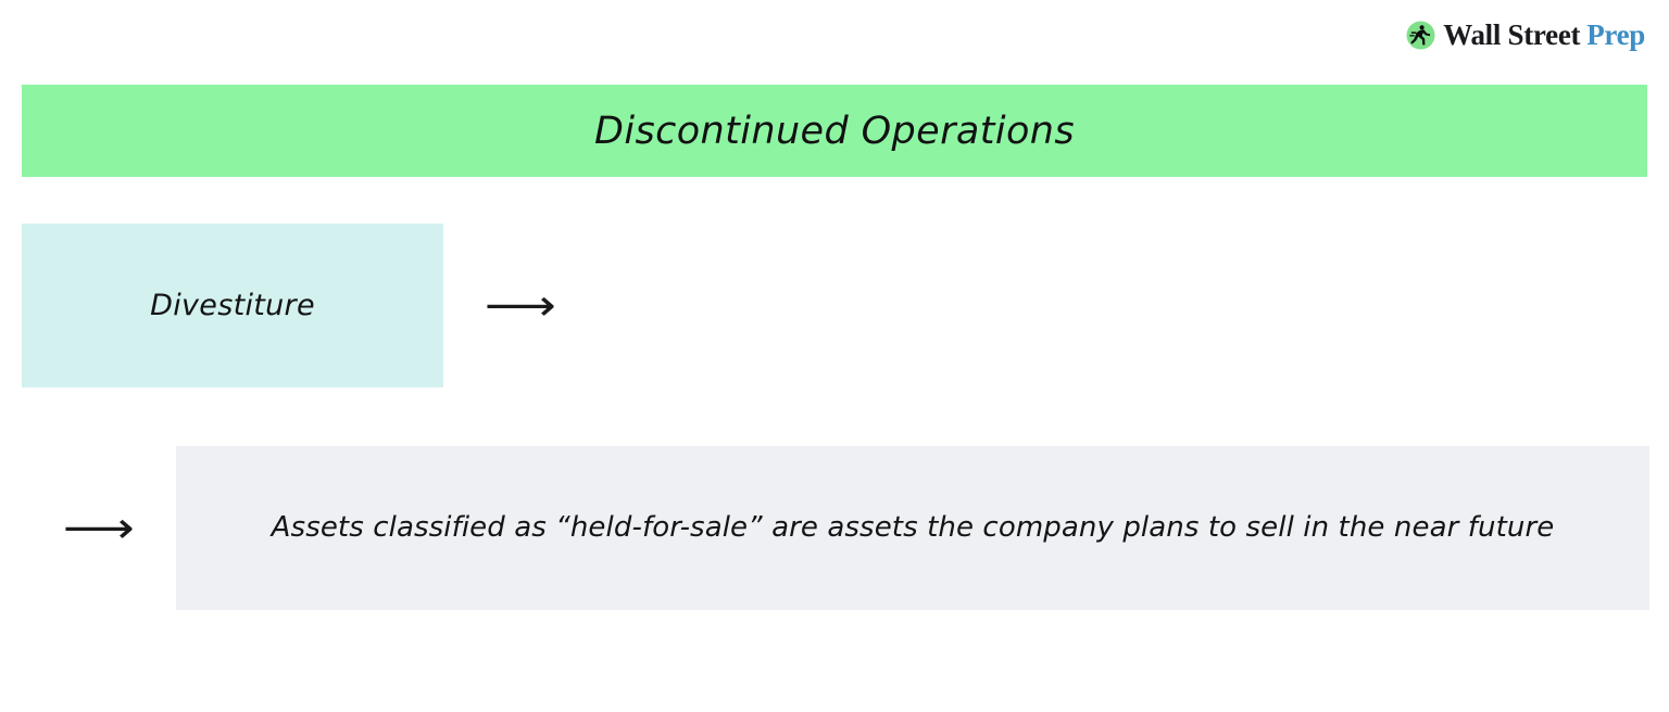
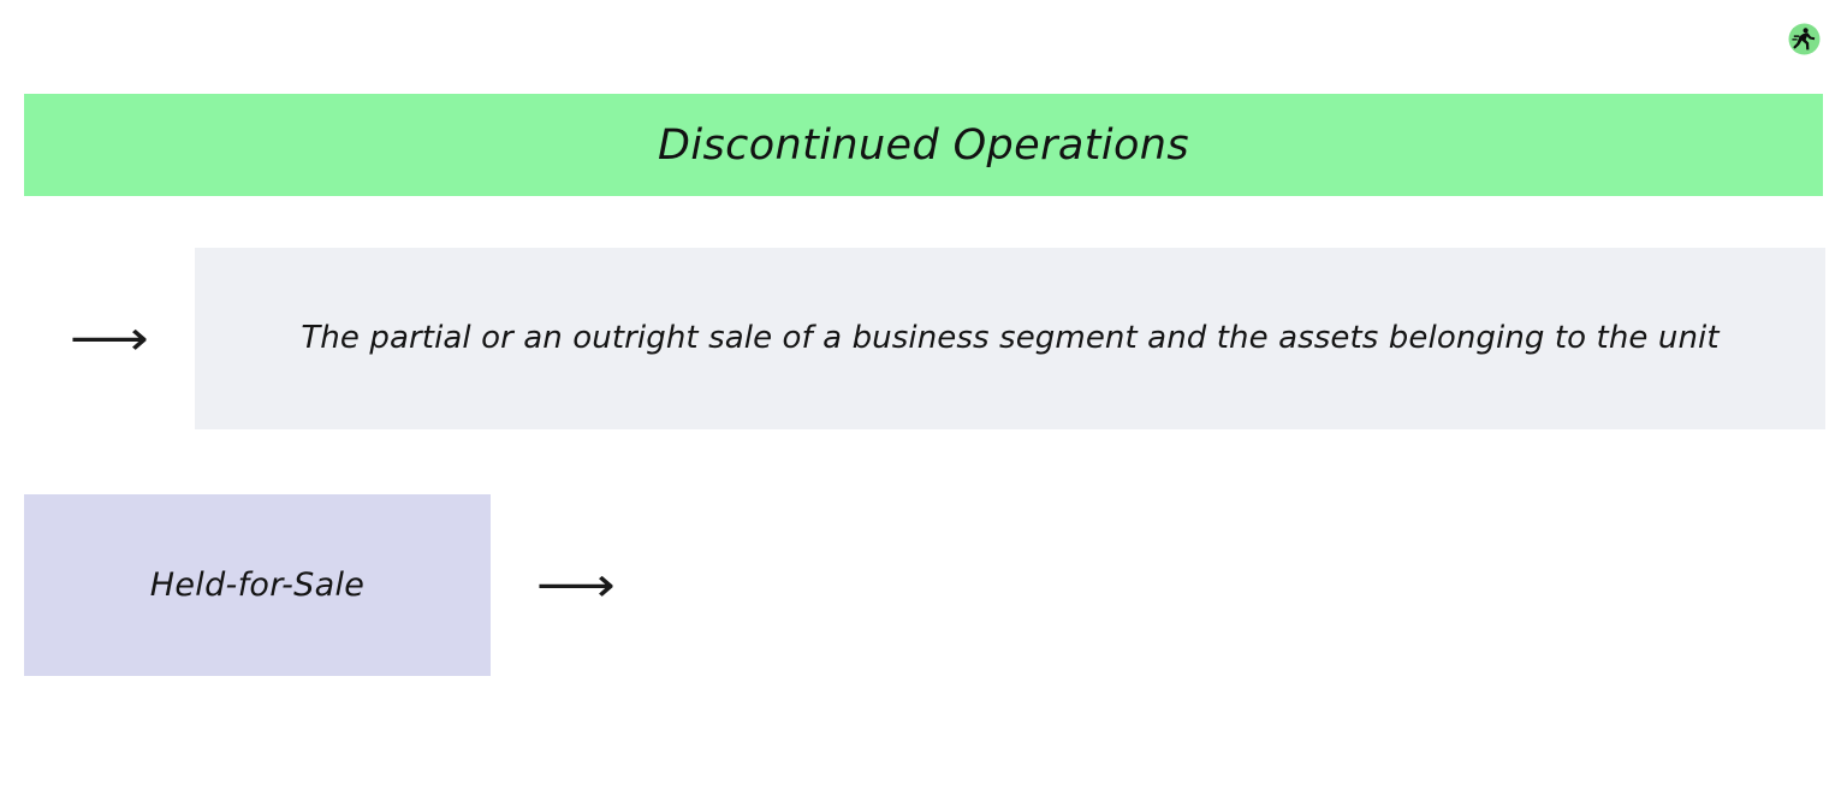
- Wall Street
- Prep
  Discontinued Operations
- Divestiture
  ⟶
+ The partial or an outright sale of a business segment and the assets belonging to the unit
+ Held-for-Sale
  ⟶
- Assets classified as “held-for-sale” are assets the company plans to sell in the near future
